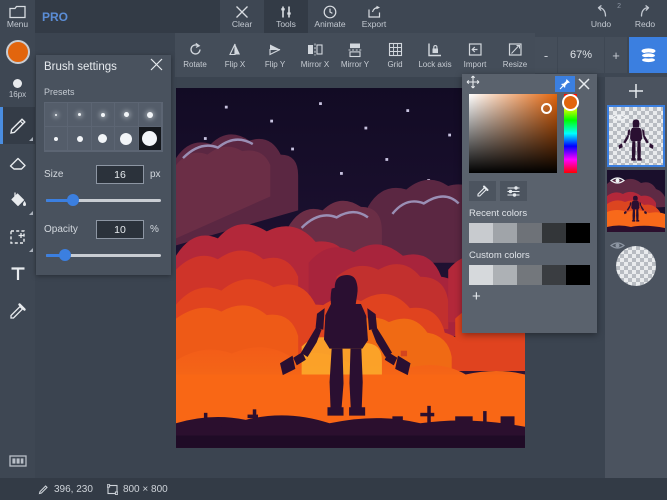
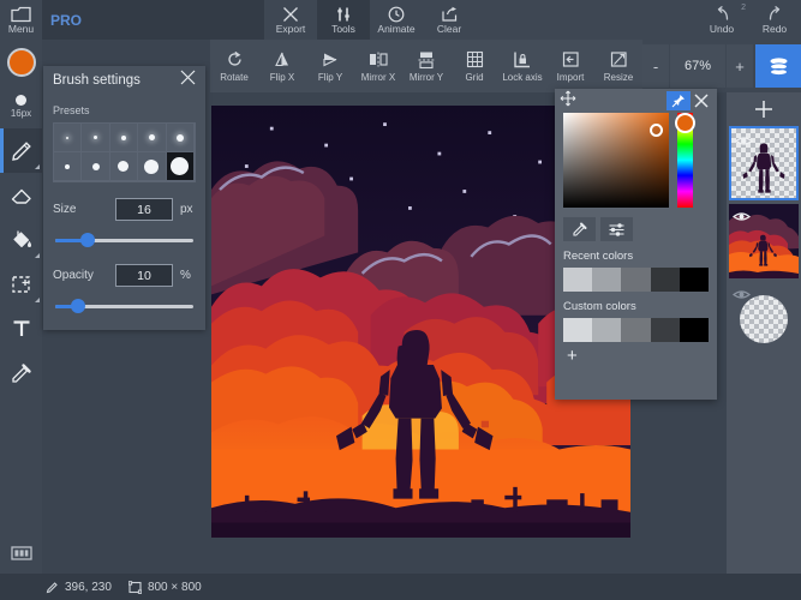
  Menu
  PRO
- Clear
+ Export
  Tools
  Animate
- Export
+ Clear
  Undo
  Redo
  16px
  Rotate
  Flip X
  Flip Y
  Mirror X
  Mirror Y
  Grid
  Lock axis
  Import
  Resize
  -
  67%
  +
  Brush settings
  Presets
  Size
  16
  px
  Opacity
  10
  %
  Recent colors
  Custom colors
  +
  396, 230
  800 × 800
